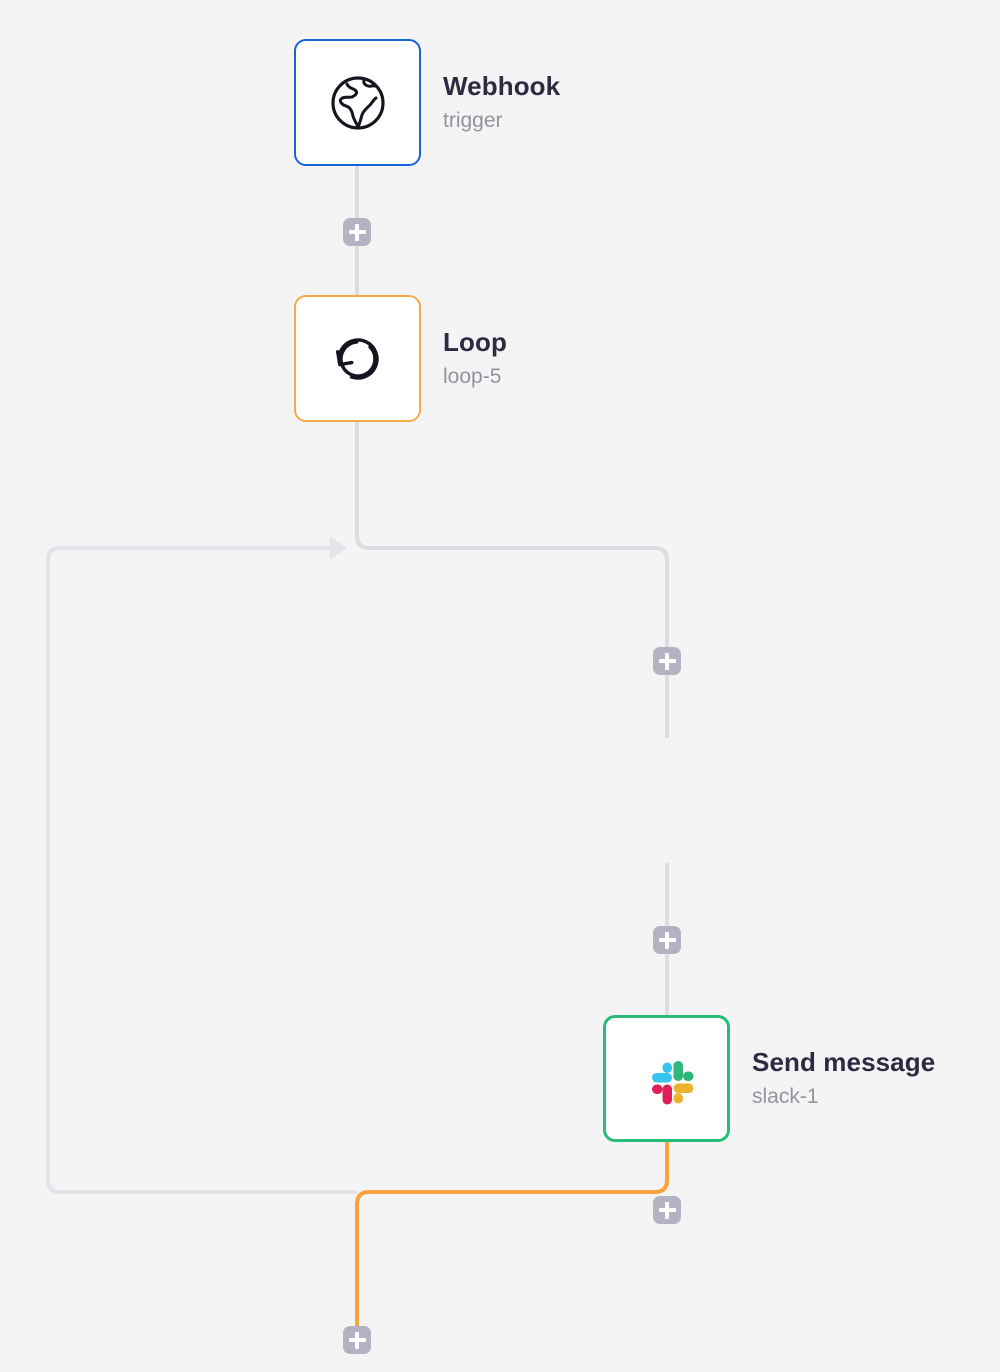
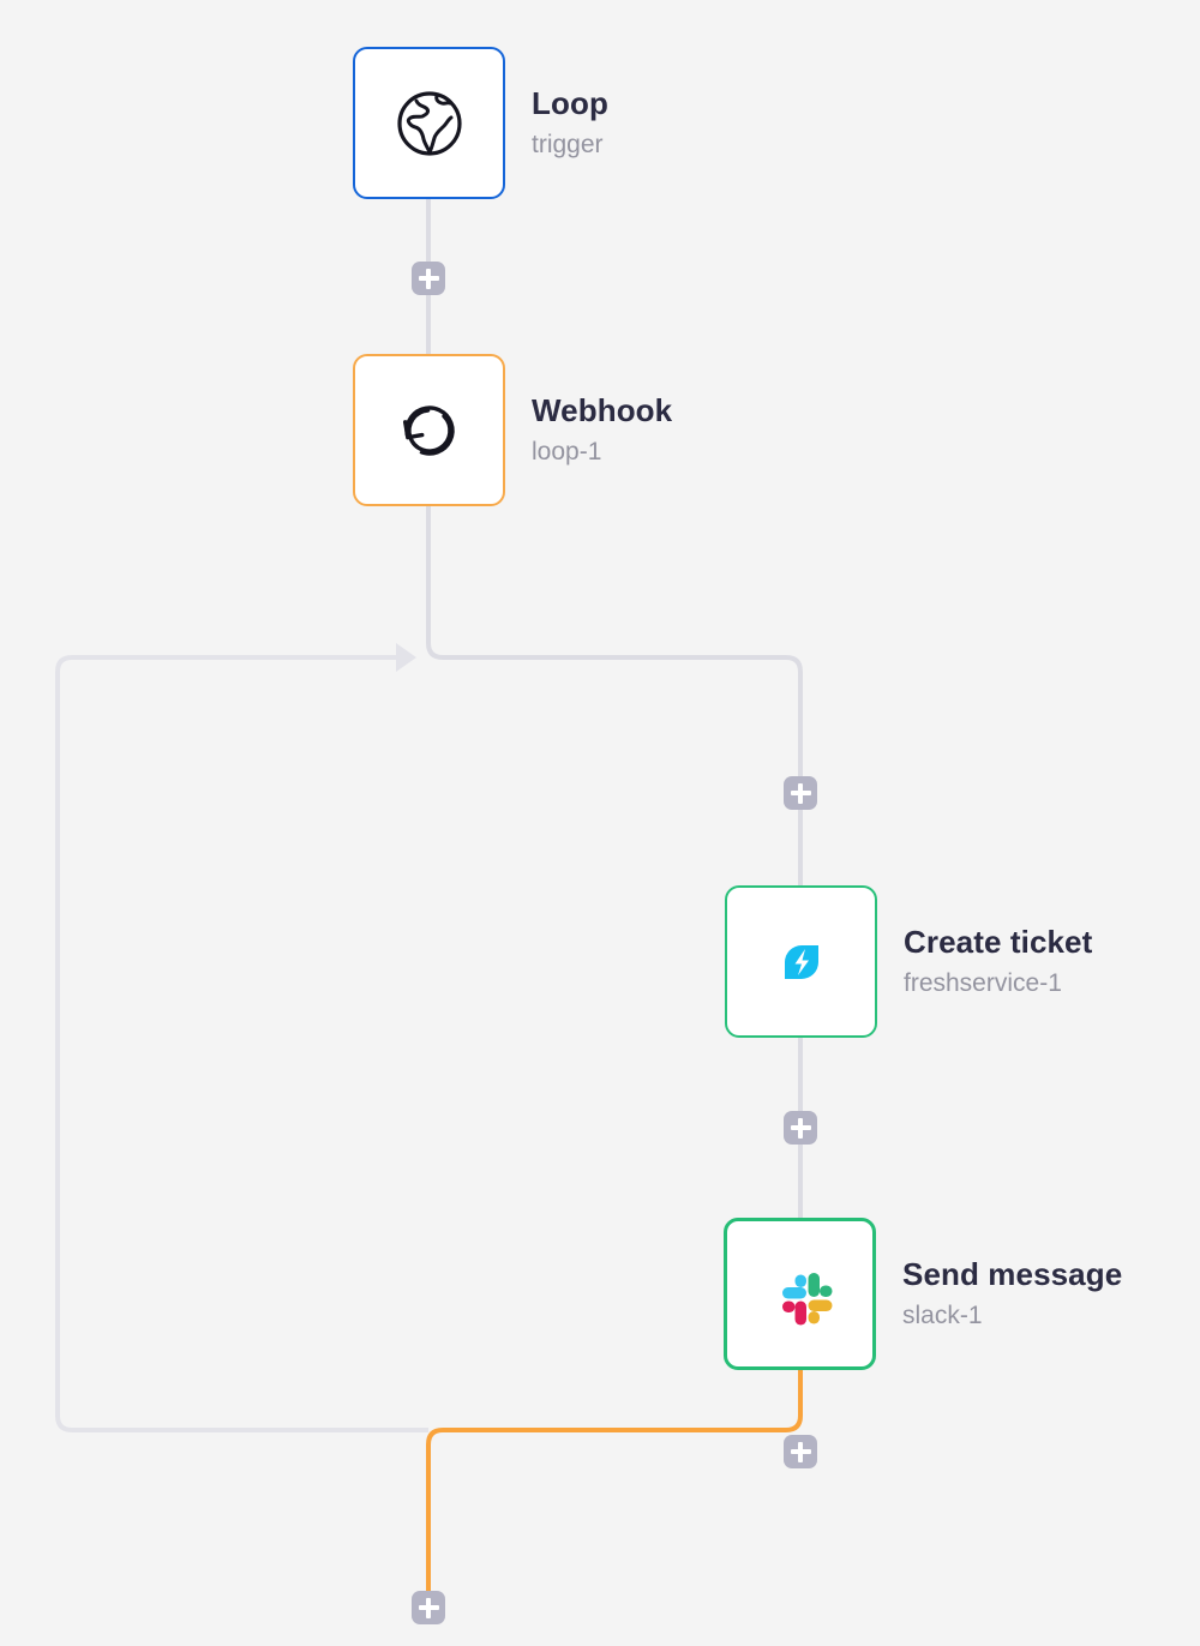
- Webhook
+ Loop
  trigger
- Loop
+ Webhook
- loop-5
+ loop-1
+ Create ticket
+ freshservice-1
  Send message
  slack-1
